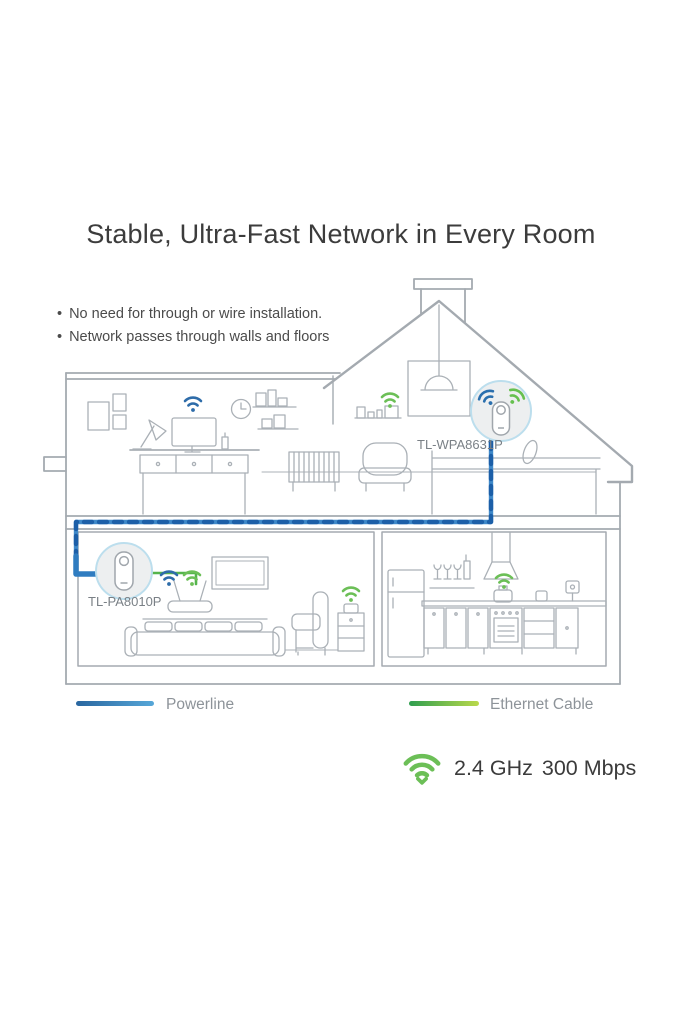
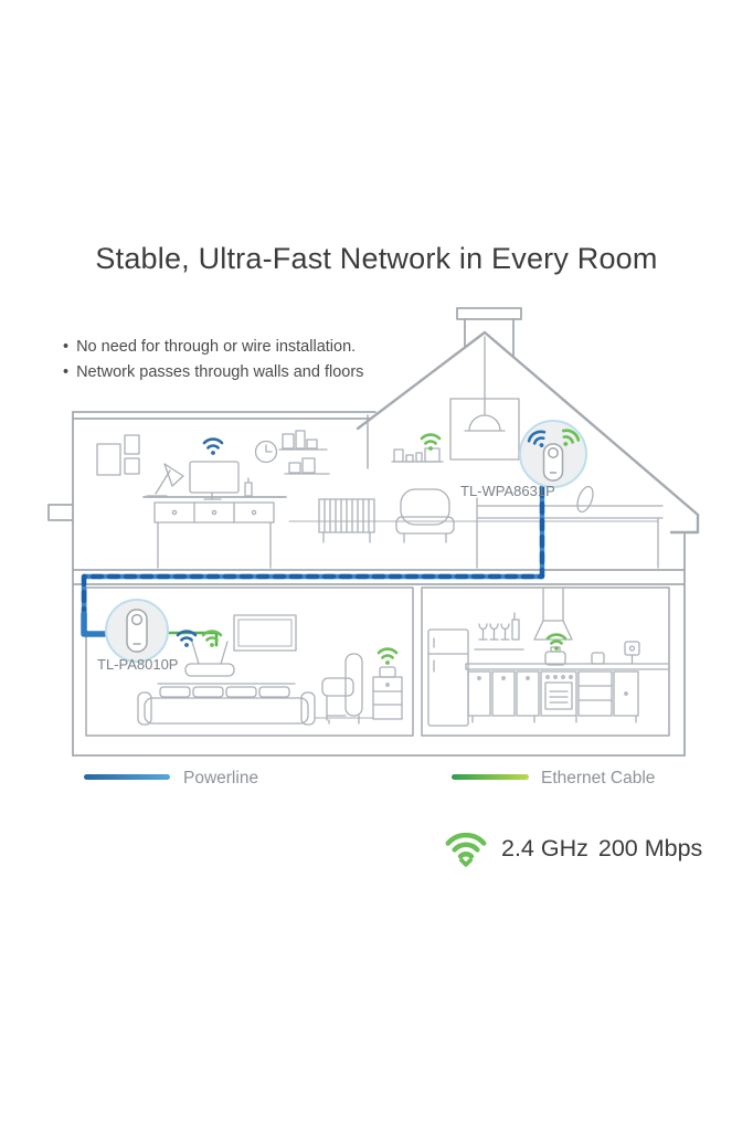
  Stable, Ultra-Fast Network in Every Room
  No need for through or wire installation.
  Network passes through walls and floors
  TL-WPA8631P
  TL-PA8010P
  Powerline
  Ethernet Cable
  2.4 GHz
- 300 Mbps
+ 200 Mbps
